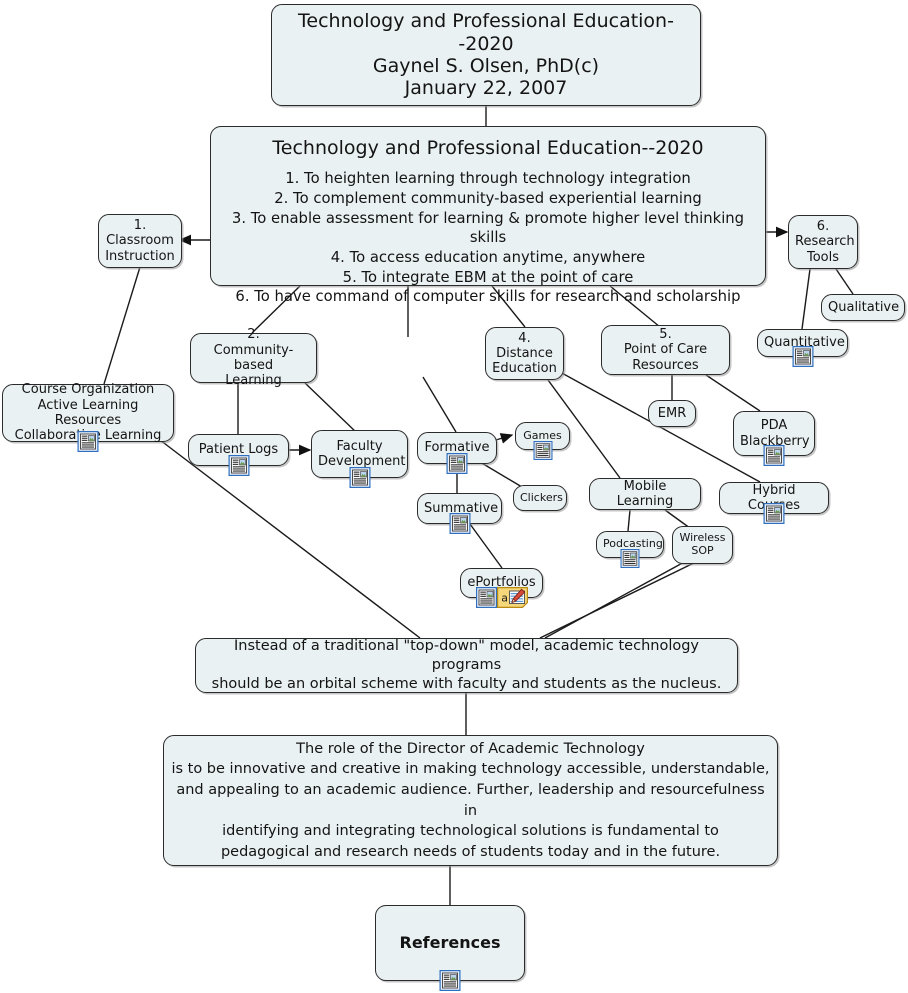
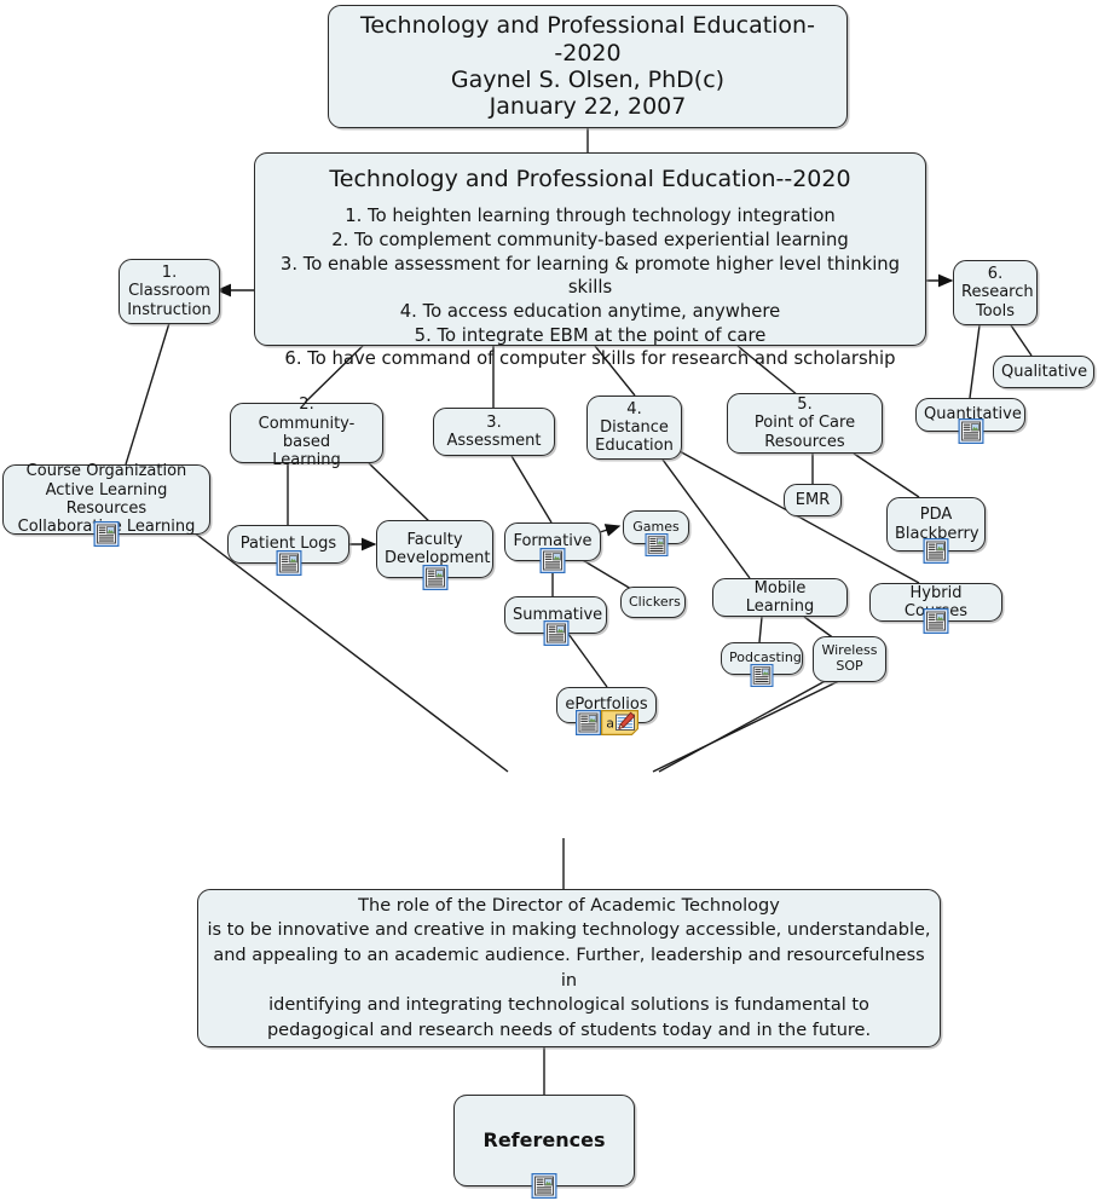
  Technology and Professional Education--2020
  Gaynel S. Olsen, PhD(c)
  January 22, 2007
  Technology and Professional Education--2020
  1. To heighten learning through technology integration
  2. To complement community-based experiential learning
  3. To enable assessment for learning & promote higher level thinking skills
  4. To access education anytime, anywhere
  5. To integrate EBM at the point of care
  6. To have command of computer skills for research and scholarship
  1.
  Classroom
  Instruction
  Course Organization
  Active Learning Resources
  Collabora Learning
  2.
  Community-based
  Learning
  Patient Logs
  Faculty
  Development
+ 3.
+ Assessment
  Formative
  Summative
  Games
  Clickers
  ePortfolios
  a
  4.
  Distance
  Education
  Mobile Learning
  Podcasting
  Wireless
  SOP
  5.
  Point of Care
  Resources
  EMR
  PDA
  Blackberry
  Hybrid Coes
  6.
  Research
  Tools
  Qualitative
  Quantitative
- Instead of a traditional "top-down" model, academic technology programs
- should be an orbital scheme with faculty and students as the nucleus.
  The role of the Director of Academic Technology
  is to be innovative and creative in making technology accessible, understandable,
  and appealing to an academic audience. Further, leadership and resourcefulness in
  identifying and integrating technological solutions is fundamental to
  pedagogical and research needs of students today and in the future.
  References
